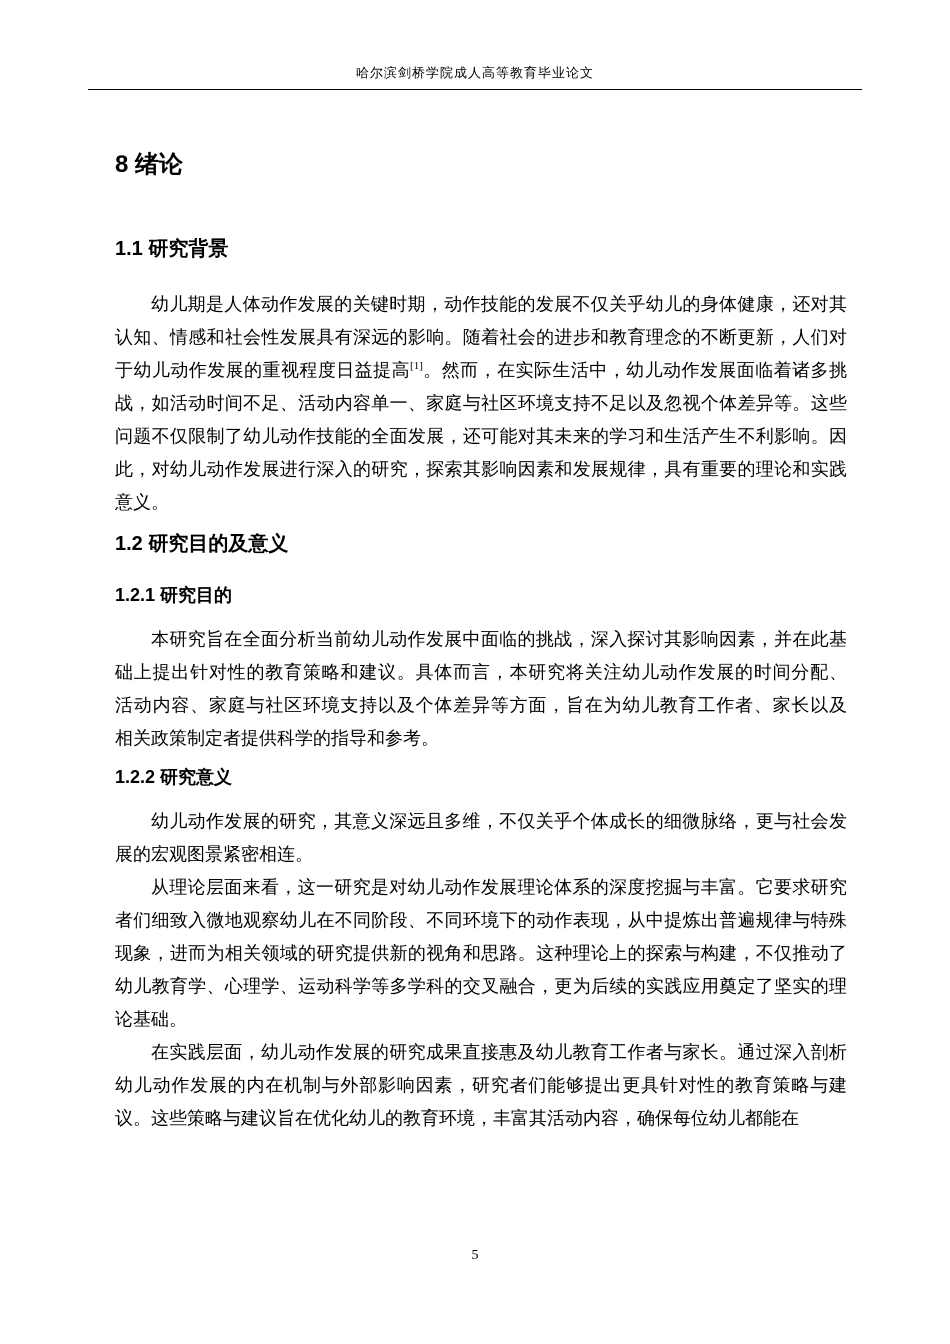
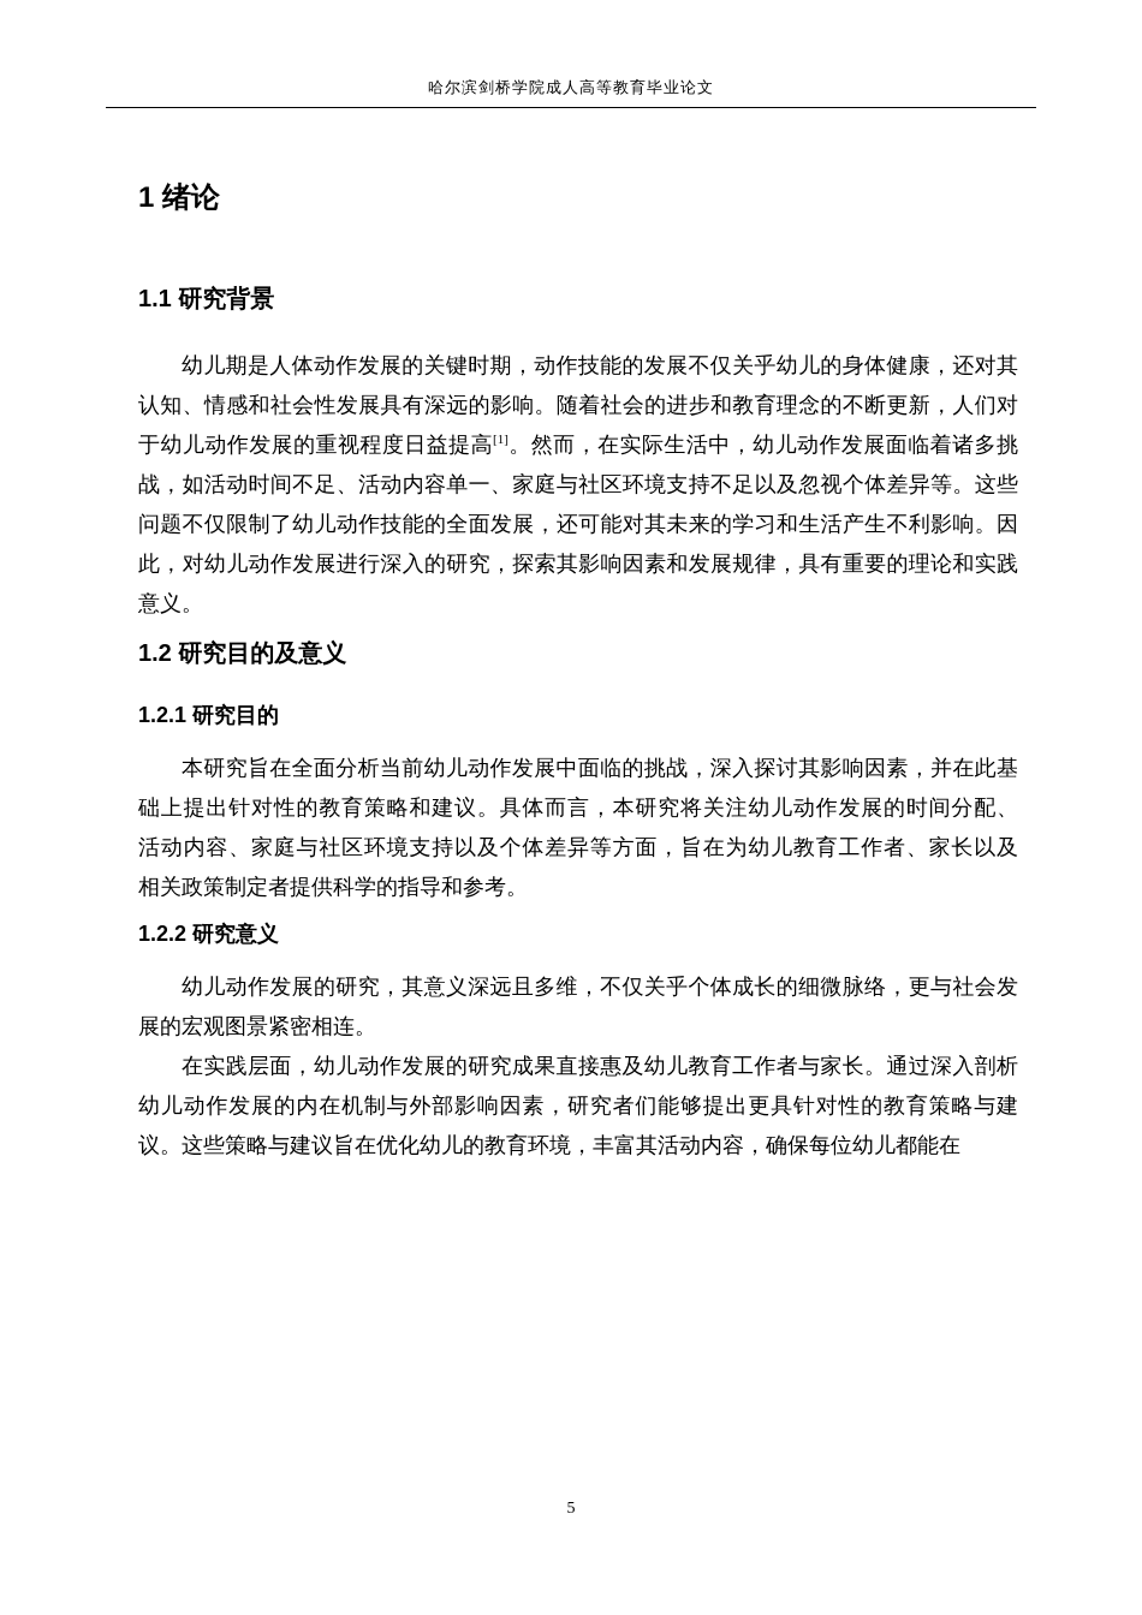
  哈尔滨剑桥学院成人高等教育毕业论文
- 8 绪论
+ 1 绪论
  1.1 研究背景
  幼儿期是人体动作发展的关键时期，动作技能的发展不仅关乎幼儿的身体健康，还对其认知、情感和社会性发展具有深远的影响。随着社会的进步和教育理念的不断更新，人们对于幼儿动作发展的重视程度日益提高[1]。然而，在实际生活中，幼儿动作发展面临着诸多挑战，如活动时间不足、活动内容单一、家庭与社区环境支持不足以及忽视个体差异等。这些问题不仅限制了幼儿动作技能的全面发展，还可能对其未来的学习和生活产生不利影响。因此，对幼儿动作发展进行深入的研究，探索其影响因素和发展规律，具有重要的理论和实践意义。
  1.2 研究目的及意义
  1.2.1 研究目的
  本研究旨在全面分析当前幼儿动作发展中面临的挑战，深入探讨其影响因素，并在此基础上提出针对性的教育策略和建议。具体而言，本研究将关注幼儿动作发展的时间分配、 活动内容、家庭与社区环境支持以及个体差异等方面，旨在为幼儿教育工作者、家长以及 相关政策制定者提供科学的指导和参考。
  1.2.2 研究意义
  幼儿动作发展的研究，其意义深远且多维，不仅关乎个体成长的细微脉络，更与社会发展的宏观图景紧密相连。
- 从理论层面来看，这一研究是对幼儿动作发展理论体系的深度挖掘与丰富。它要求研究者们细致入微地观察幼儿在不同阶段、不同环境下的动作表现，从中提炼出普遍规律与特殊现象，进而为相关领域的研究提供新的视角和思路。这种理论上的探索与构建，不仅推动了幼儿教育学、心理学、运动科学等多学科的交叉融合，更为后续的实践应用奠定了坚实的理论基础。
  在实践层面，幼儿动作发展的研究成果直接惠及幼儿教育工作者与家长。通过深入剖析幼儿动作发展的内在机制与外部影响因素，研究者们能够提出更具针对性的教育策略与建议。这些策略与建议旨在优化幼儿的教育环境，丰富其活动内容，确保每位幼儿都能在
  5
